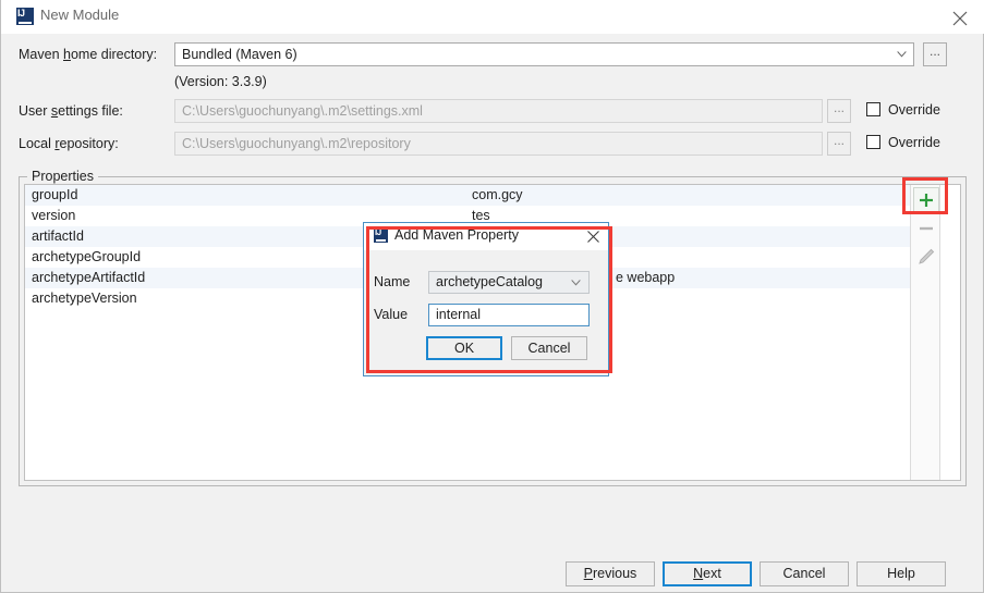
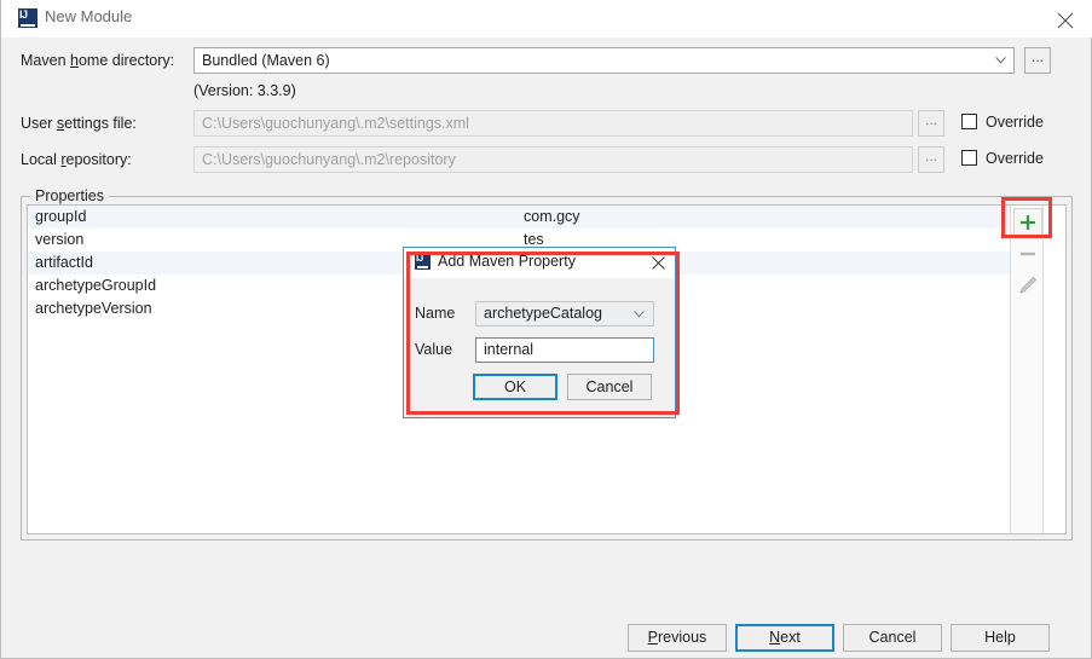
  New Module
  Maven home directory:
  Bundled (Maven 6)
  ...
  (Version: 3.3.9)
  User settings file:
  C:\Users\guochunyang\.m2\settings.xml
  ...
  Override
  Local repository:
  C:\Users\guochunyang\.m2\repository
  ...
  Override
  Properties
  groupId
  com.gcy
  version
  tes
  artifactId
  archetypeGroupId
- archetypeArtifactId
- e webapp
  archetypeVersion
  Add Maven Property
  Name
  archetypeCatalog
  Value
  internal
  OK
  Cancel
  Previous
  Next
  Cancel
  Help
